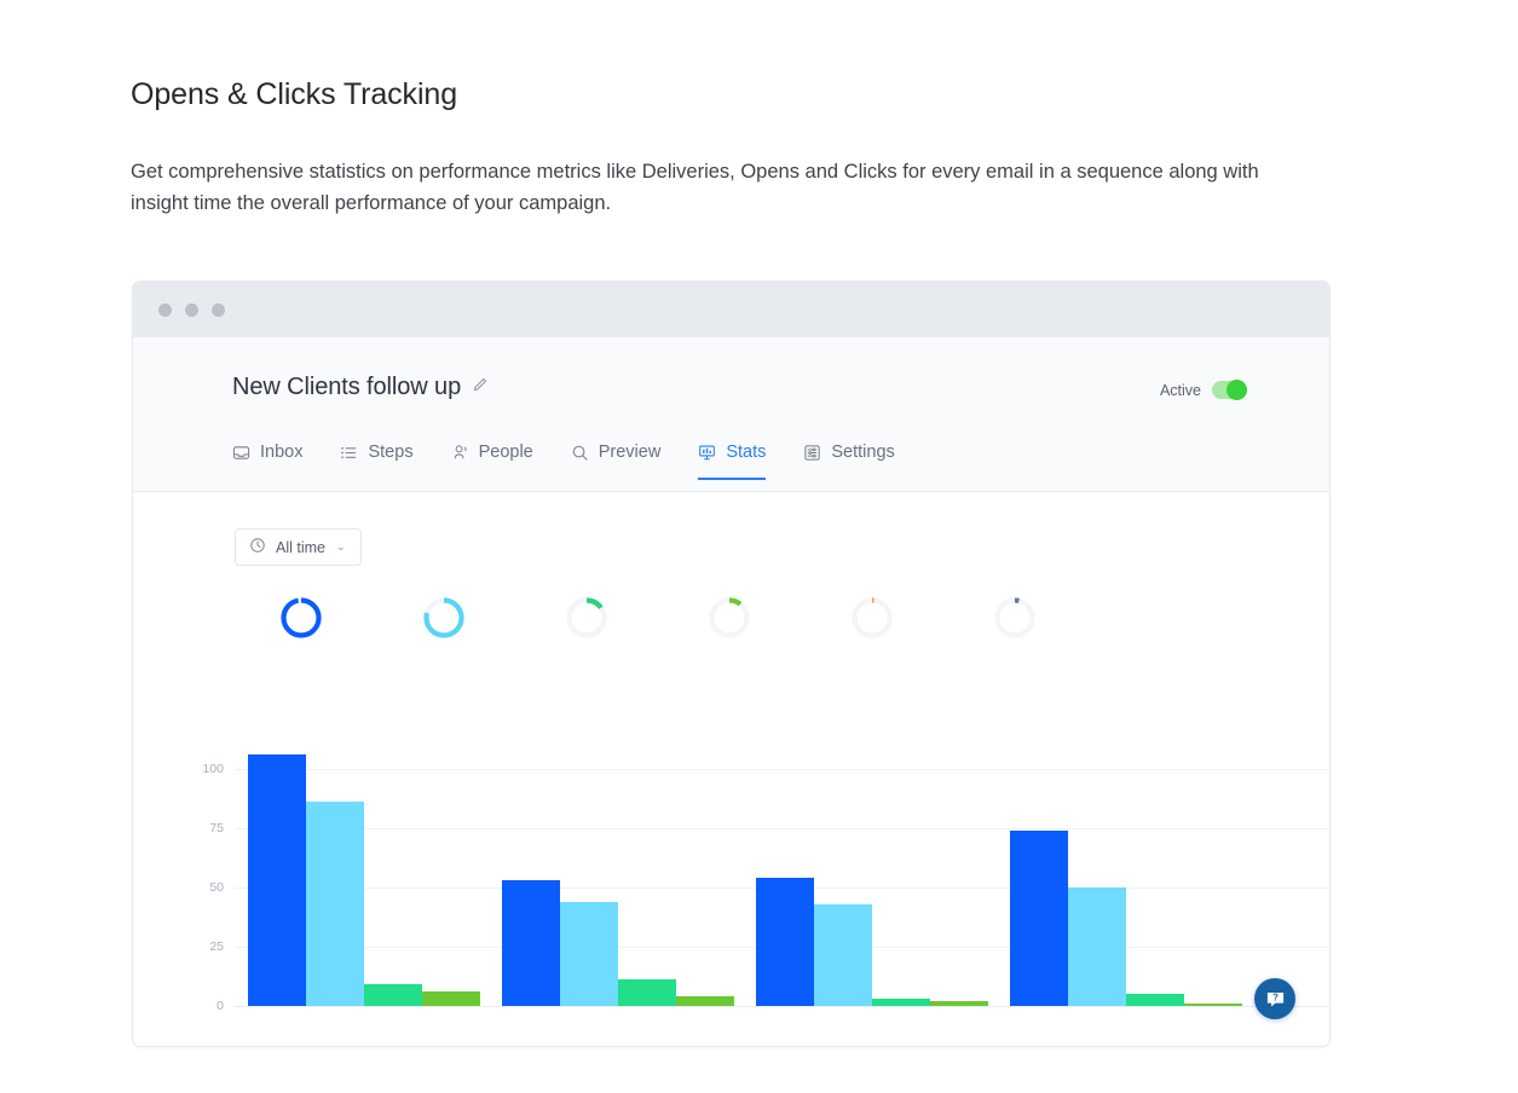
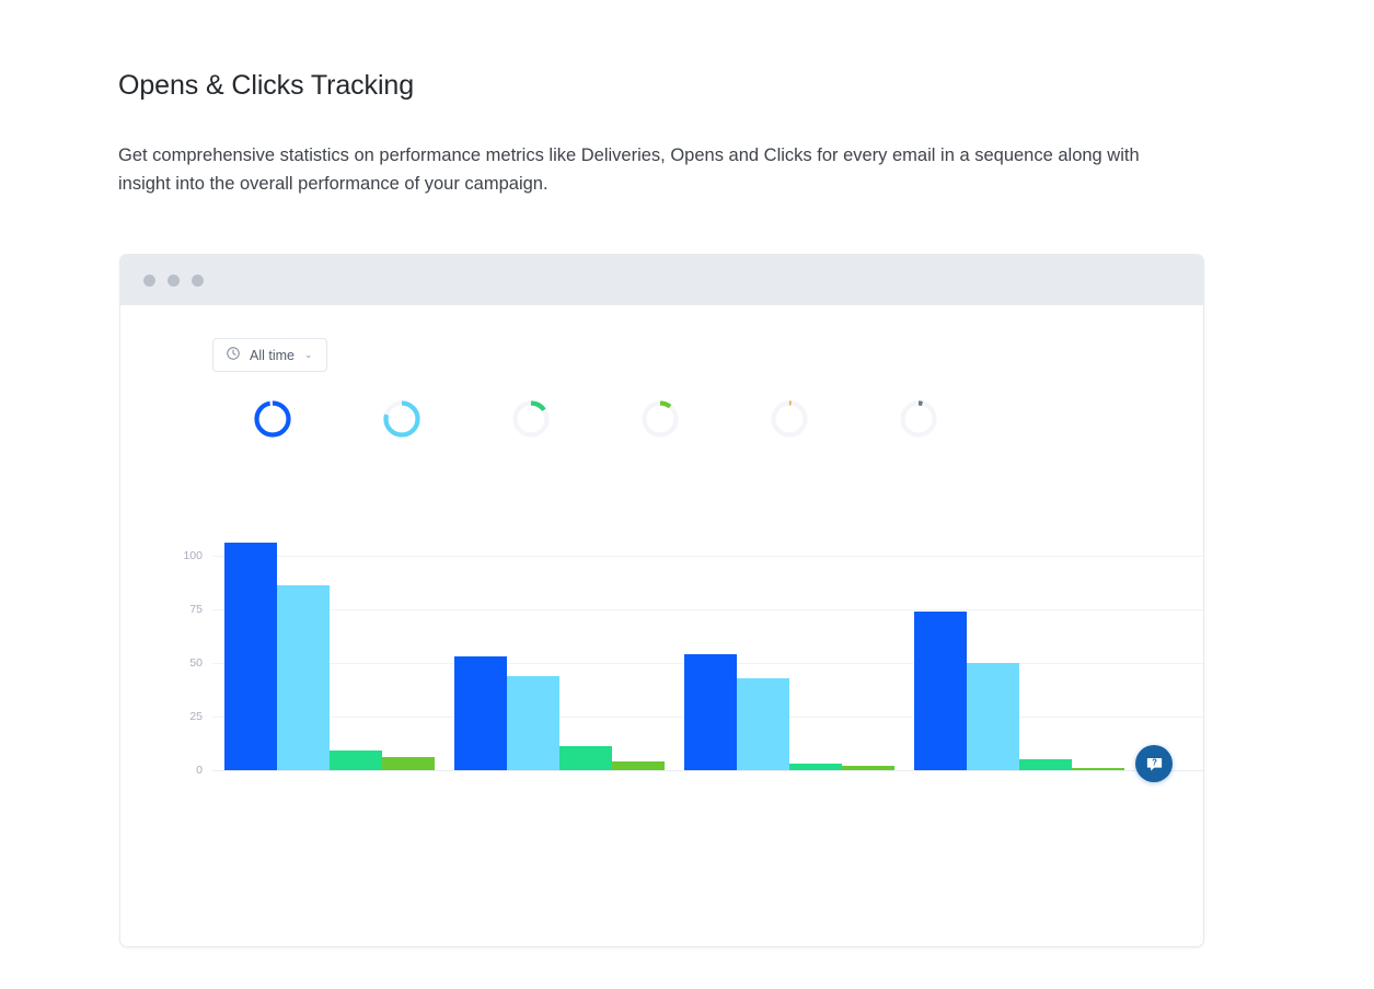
  Opens & Clicks Tracking
- Get comprehensive statistics on performance metrics like Deliveries, Opens and Clicks for every email in a sequence along with insight time the overall performance of your campaign.
+ Get comprehensive statistics on performance metrics like Deliveries, Opens and Clicks for every email in a sequence along with insight into the overall performance of your campaign.
- New Clients follow up
- Active
- Inbox
- Steps
- People
- Preview
- Stats
- Settings
  All time
  ⌄
  0
  25
  50
  75
  100
  ?
